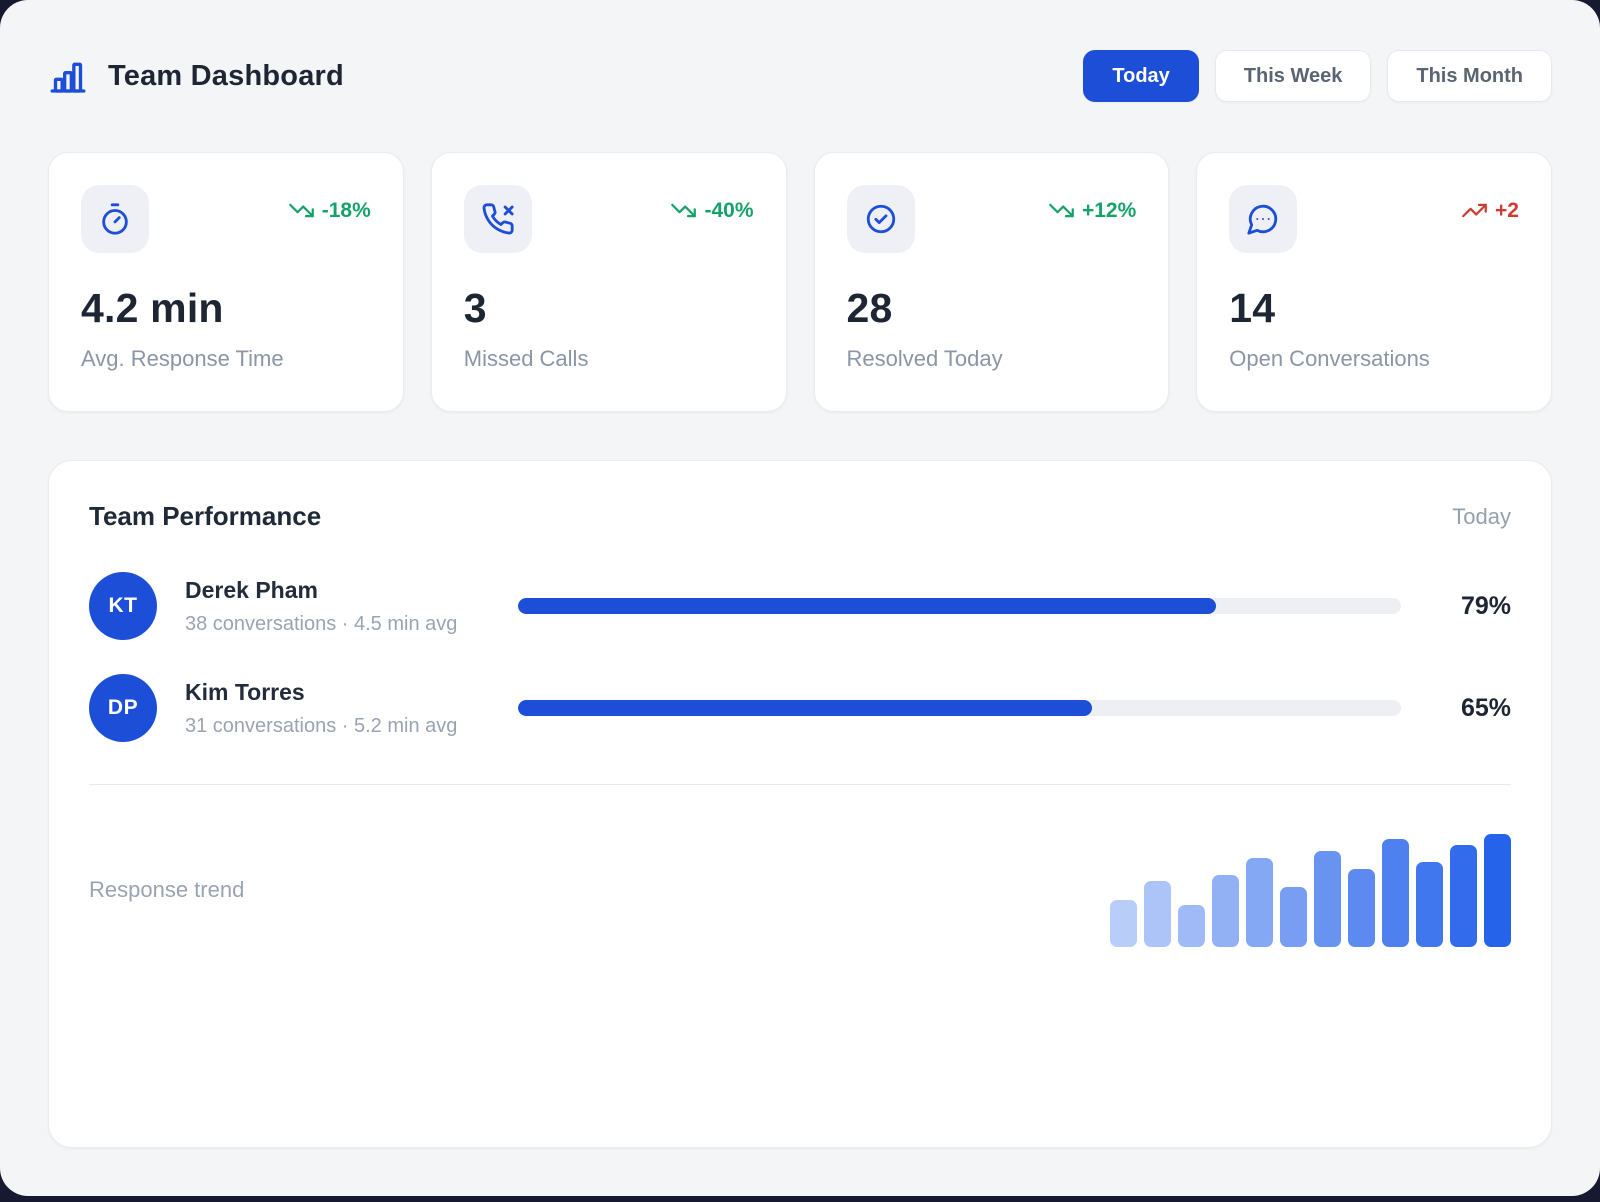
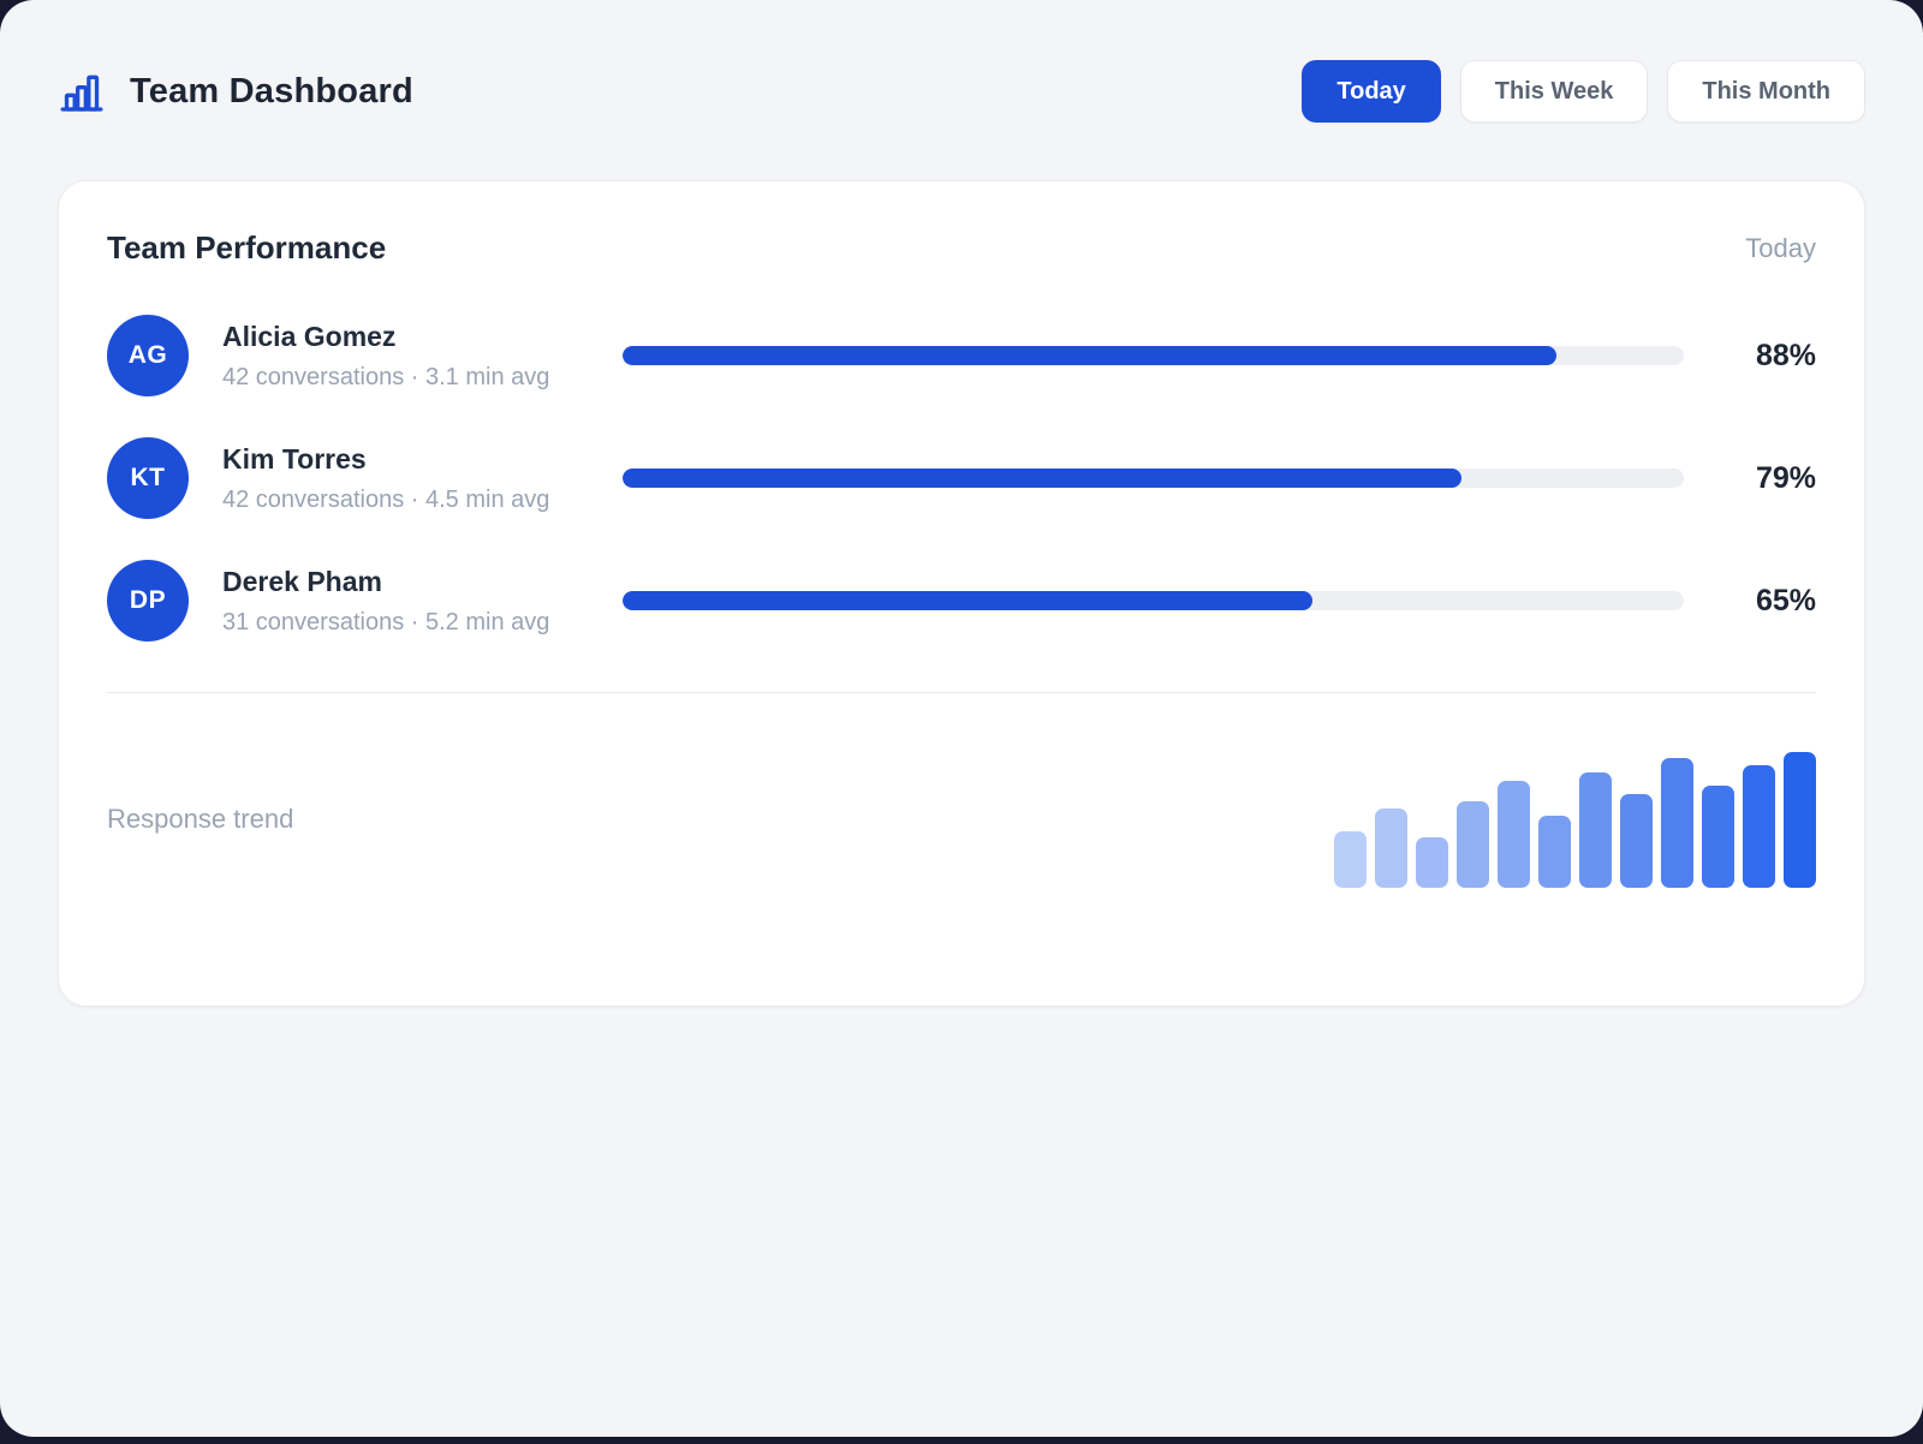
  Team Dashboard
  Today
  This Week
  This Month
- -18%
- 4.2 min
- Avg. Response Time
- -40%
- 3
- Missed Calls
- +12%
- 28
- Resolved Today
- +2
- 14
- Open Conversations
  Team Performance
  Today
+ AG
+ Alicia Gomez
+ 42 conversations · 3.1 min avg
+ 88%
  KT
- Derek Pham
+ Kim Torres
- 38 conversations · 4.5 min avg
+ 42 conversations · 4.5 min avg
  79%
  DP
- Kim Torres
+ Derek Pham
  31 conversations · 5.2 min avg
  65%
  Response trend
